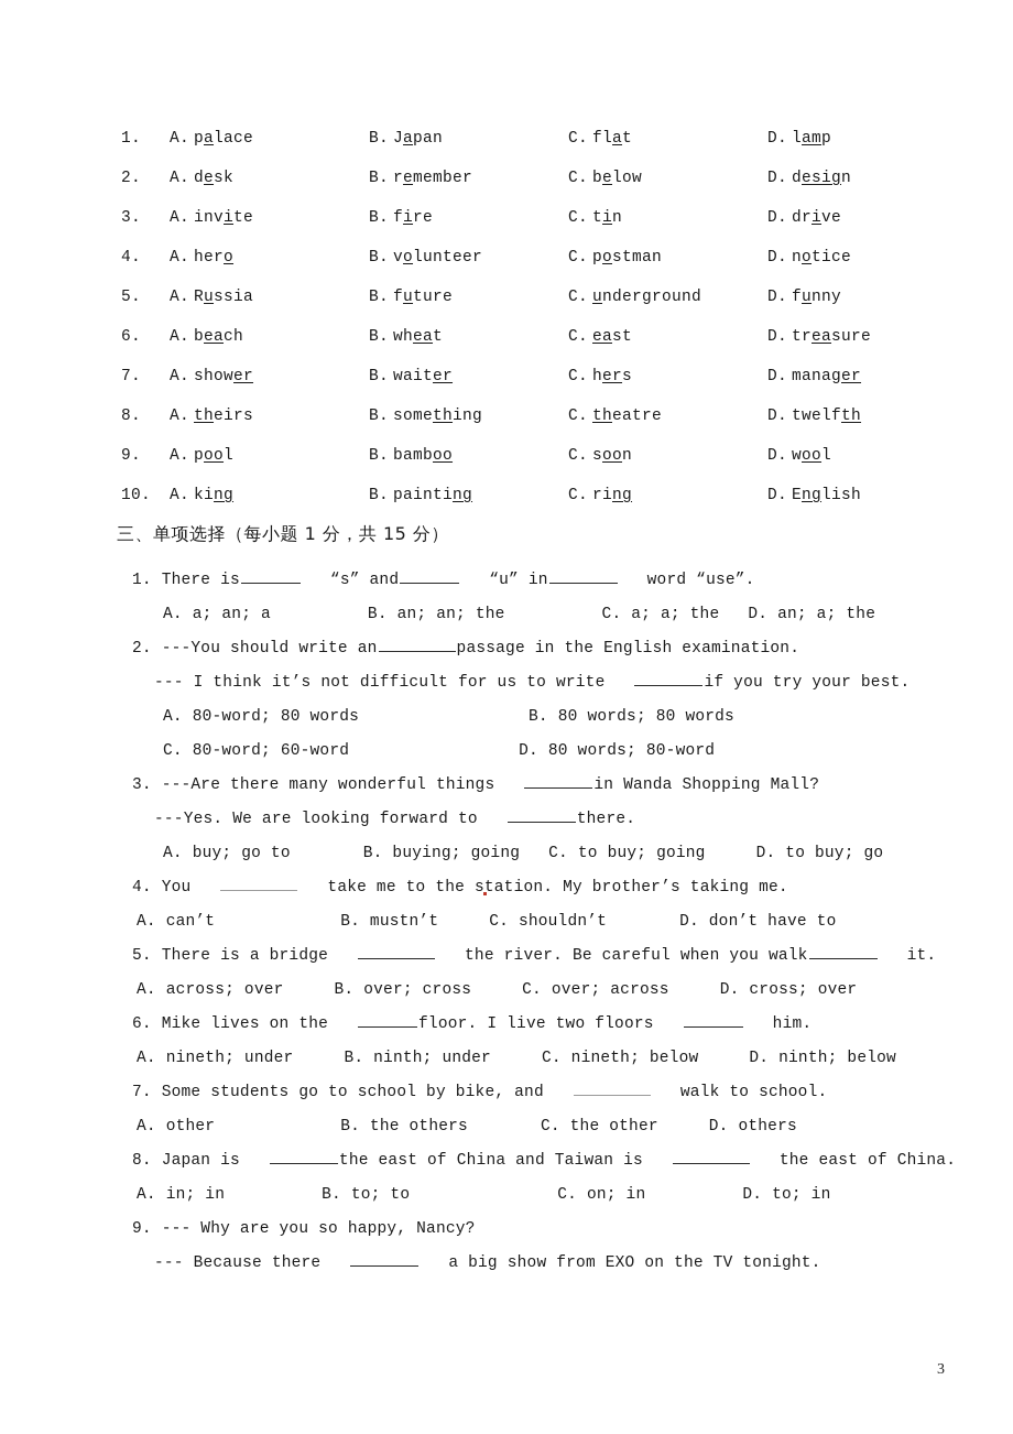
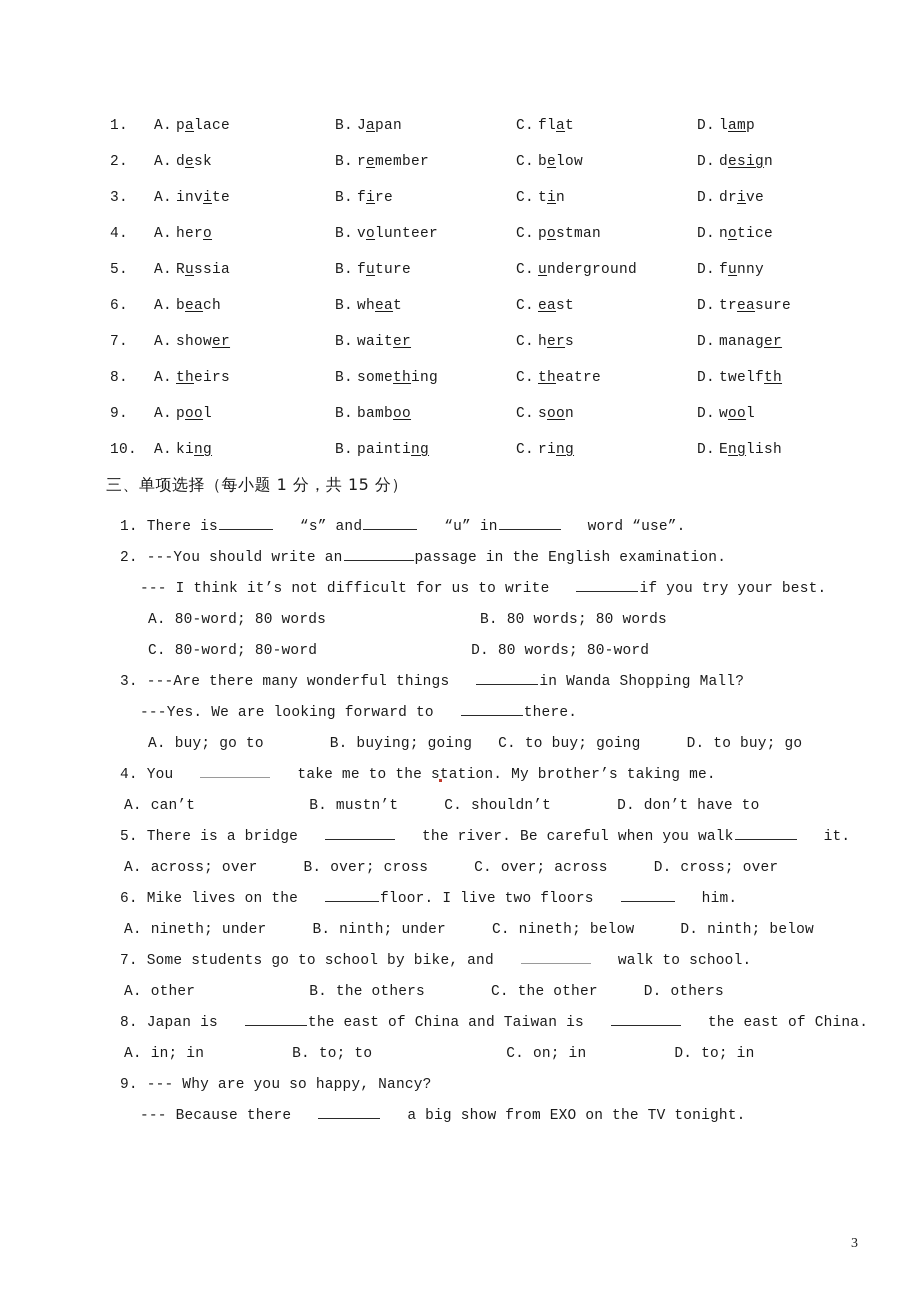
  1.	A. palace	B. Japan	C. flat	D. lamp
  2.	A. desk	B. remember	C. below	D. design
  3.	A. invite	B. fire	C. tin	D. drive
  4.	A. hero	B. volunteer	C. postman	D. notice
  5.	A. Russia	B. future	C. underground	D. funny
  6.	A. beach	B. wheat	C. east	D. treasure
  7.	A. shower	B. waiter	C. hers	D. manager
  8.	A. theirs	B. something	C. theatre	D. twelfth
  9.	A. pool	B. bamboo	C. soon	D. wool
  10.	A. king	B. painting	C. ring	D. English
  三、单项选择（每小题 1 分，共 15 分）
  1. There is “s” and “u” in word “use”.
- A. a; an; a B. an; an; the C. a; a; the D. an; a; the
  2. ---You should write an passage in the English examination.
  --- I think it’s not difficult for us to write if you try your best.
  A. 80-word; 80 words B. 80 words; 80 words
- C. 80-word; 60-word D. 80 words; 80-word
+ C. 80-word; 80-word D. 80 words; 80-word
  3. ---Are there many wonderful things in Wanda Shopping Mall?
  ---Yes. We are looking forward to there.
  A. buy; go to B. buying; going C. to buy; going D. to buy; go
  4. You take me to the station. My brother’s taking me.
  A. can’t B. mustn’t C. shouldn’t D. don’t have to
  5. There is a bridge the river. Be careful when you walk it.
  A. across; over B. over; cross C. over; across D. cross; over
  6. Mike lives on the floor. I live two floors him.
  A. nineth; under B. ninth; under C. nineth; below D. ninth; below
  7. Some students go to school by bike, and walk to school.
  A. other B. the others C. the other D. others
  8. Japan is the east of China and Taiwan is the east of China.
  A. in; in B. to; to C. on; in D. to; in
  9. --- Why are you so happy, Nancy?
  --- Because there a big show from EXO on the TV tonight.
  3
